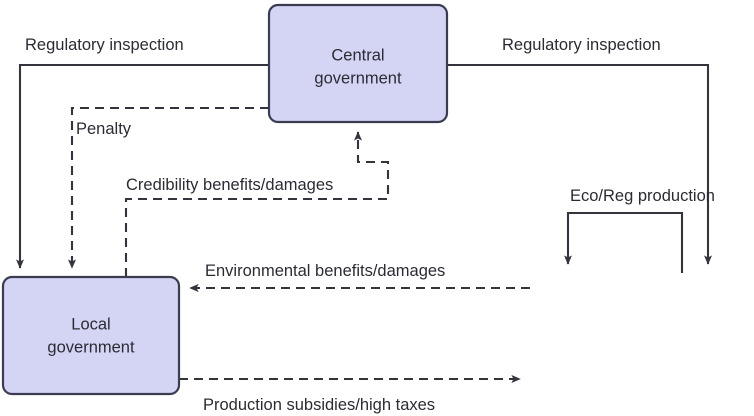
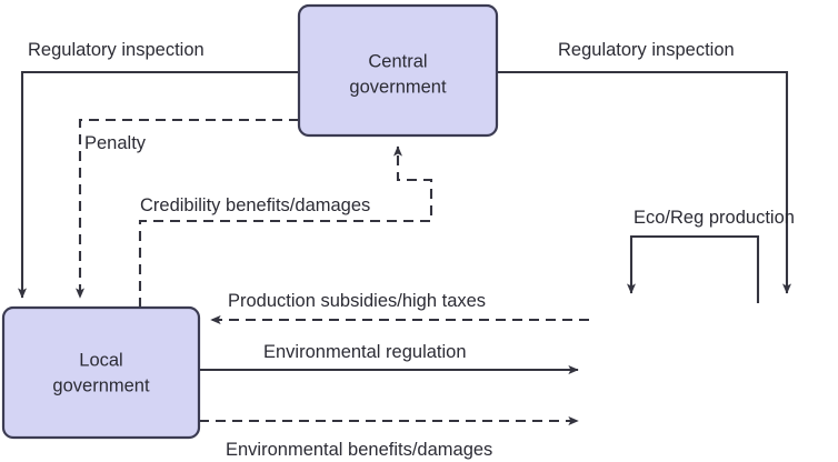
  Regulatory inspection
  Penalty
  Credibility benefits/damages
  Regulatory inspection
  Eco/Reg production
- Environmental benefits/damages
+ Production subsidies/high taxes
+ Environmental regulation
- Production subsidies/high taxes
+ Environmental benefits/damages
  Central
  government
  Local
  government
